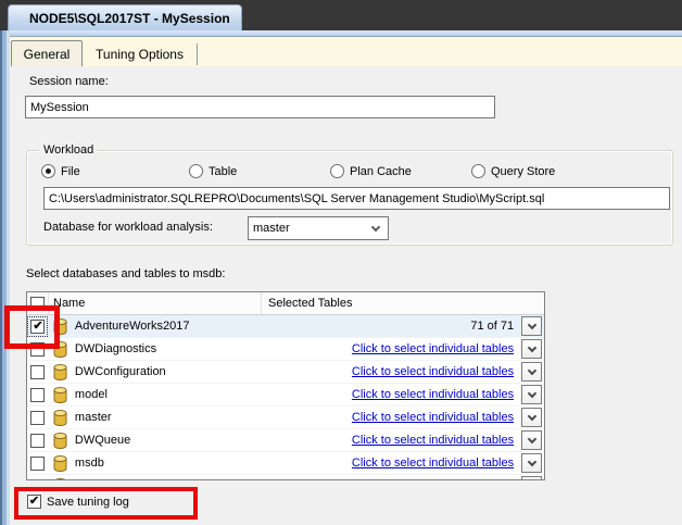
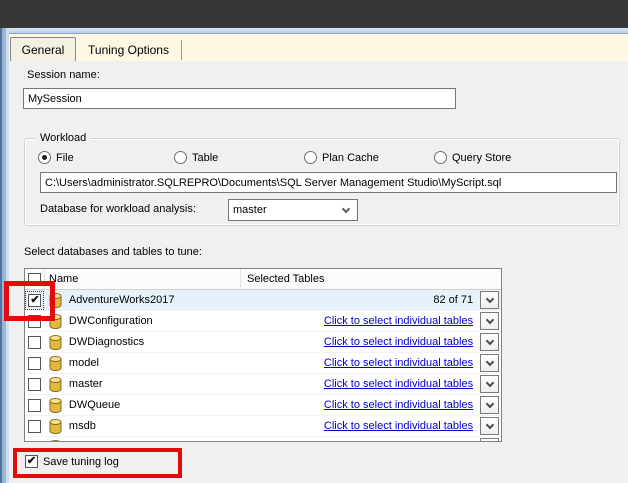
- NODE5\SQL2017ST - MySession
  General
  Tuning Options
  Session name:
  MySession
  Workload
  File
  Table
  Plan Cache
  Query Store
  C:\Users\administrator.SQLREPRO\Documents\SQL Server Management Studio\MyScript.sql
  Database for workload analysis:
  master
- Select databases and tables to msdb:
+ Select databases and tables to tune:
  Name
  Selected Tables
  ✔
  AdventureWorks2017
- 71 of 71
+ 82 of 71
- DWDiagnostics
+ DWConfiguration
  Click to select individual tables
- DWConfiguration
+ DWDiagnostics
  Click to select individual tables
  model
  Click to select individual tables
  master
  Click to select individual tables
  DWQueue
  Click to select individual tables
  msdb
  Click to select individual tables
  ✔
  Save tuning log
